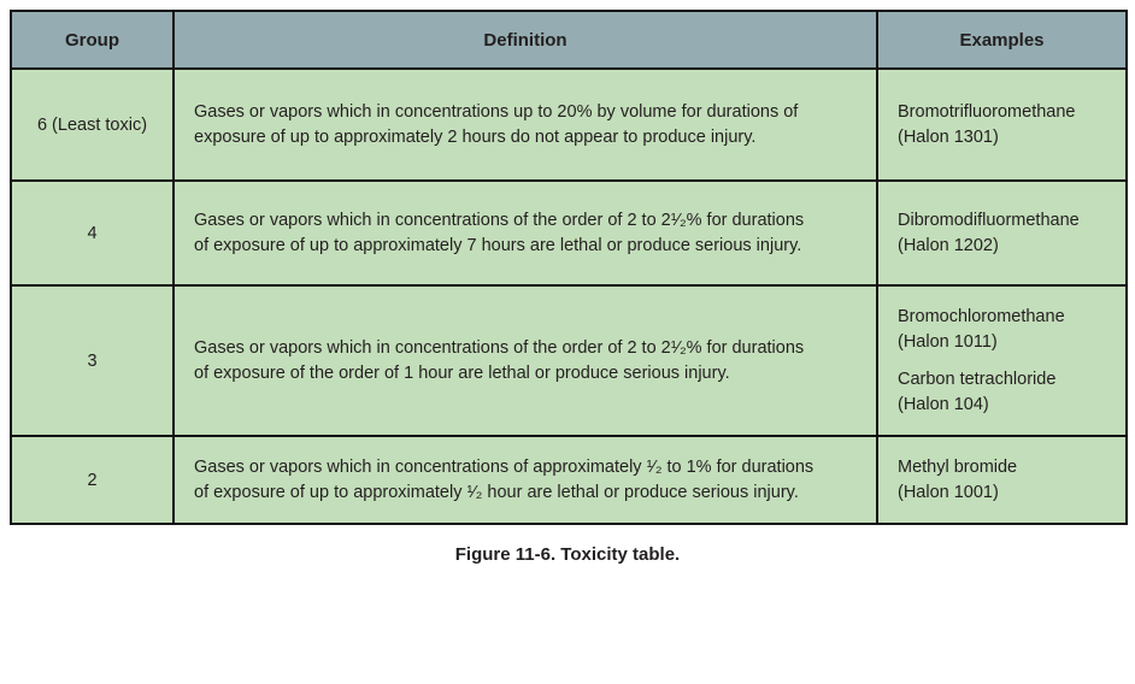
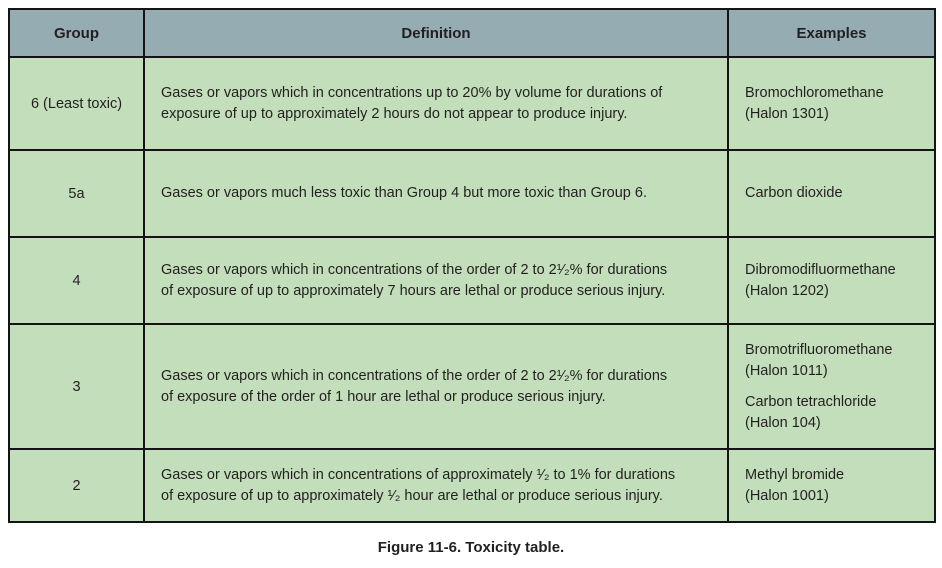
  Group	Definition	Examples
- 6 (Least toxic)	Gases or vapors which in concentrations up to 20% by volume for durations of exposure of up to approximately 2 hours do not appear to produce injury.	Bromotrifluoromethane (Halon 1301)
+ 6 (Least toxic)	Gases or vapors which in concentrations up to 20% by volume for durations of exposure of up to approximately 2 hours do not appear to produce injury.	Bromochloromethane (Halon 1301)
+ 5a	Gases or vapors much less toxic than Group 4 but more toxic than Group 6.	Carbon dioxide
  4	Gases or vapors which in concentrations of the order of 2 to 2¹⁄₂% for durations of exposure of up to approximately 7 hours are lethal or produce serious injury.	Dibromodifluormethane (Halon 1202)
- 3	Gases or vapors which in concentrations of the order of 2 to 2¹⁄₂% for durations of exposure of the order of 1 hour are lethal or produce serious injury.	Bromochloromethane (Halon 1011) Carbon tetrachloride (Halon 104)
+ 3	Gases or vapors which in concentrations of the order of 2 to 2¹⁄₂% for durations of exposure of the order of 1 hour are lethal or produce serious injury.	Bromotrifluoromethane (Halon 1011) Carbon tetrachloride (Halon 104)
  2	Gases or vapors which in concentrations of approximately ¹⁄₂ to 1% for durations of exposure of up to approximately ¹⁄₂ hour are lethal or produce serious injury.	Methyl bromide (Halon 1001)
  Figure 11-6. Toxicity table.
